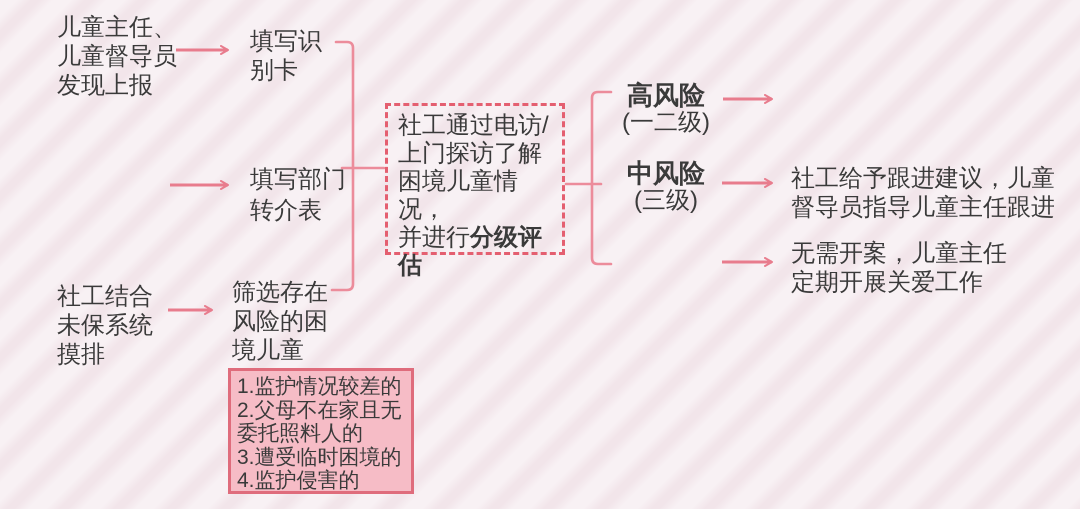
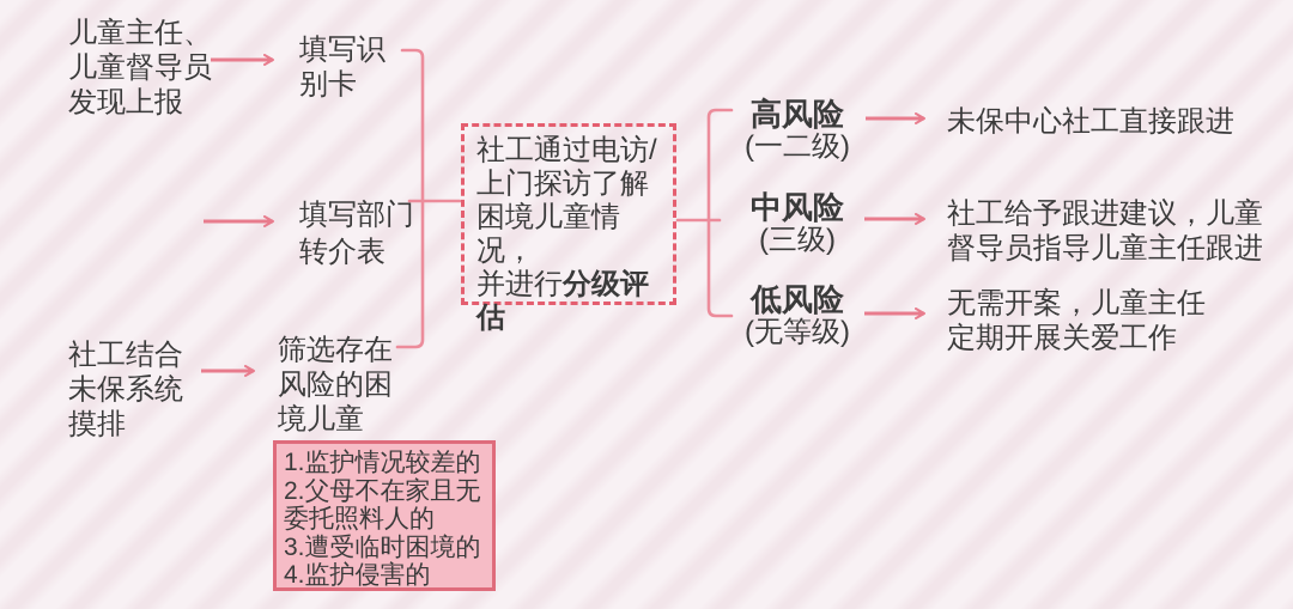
  儿童主任、
  儿童督导员
  发现上报
  社工结合
  未保系统
  摸排
  填写识
  别卡
  填写部门
  转介表
  筛选存在
  风险的困
  境儿童
  1.监护情况较差的
  2.父母不在家且无
  委托照料人的
  3.遭受临时困境的
  4.监护侵害的
  社工通过电访/
  上门探访了解
  困境儿童情况，
  并进行分级评估
  高风险
  (一二级)
  中风险
  (三级)
+ 低风险
+ (无等级)
+ 未保中心社工直接跟进
  社工给予跟进建议，儿童
  督导员指导儿童主任跟进
  无需开案，儿童主任
  定期开展关爱工作
